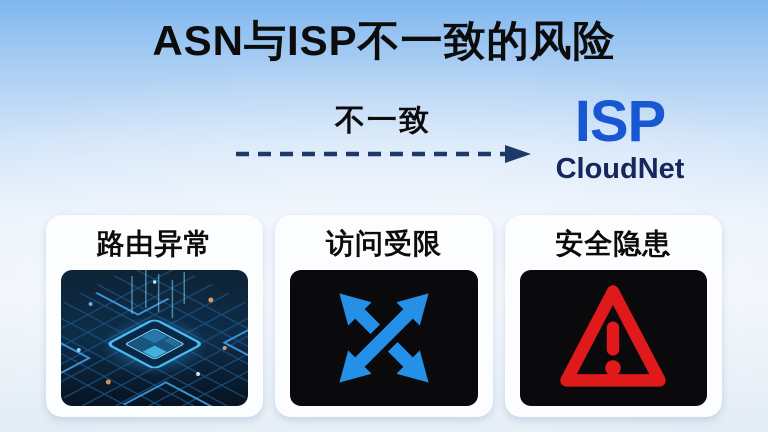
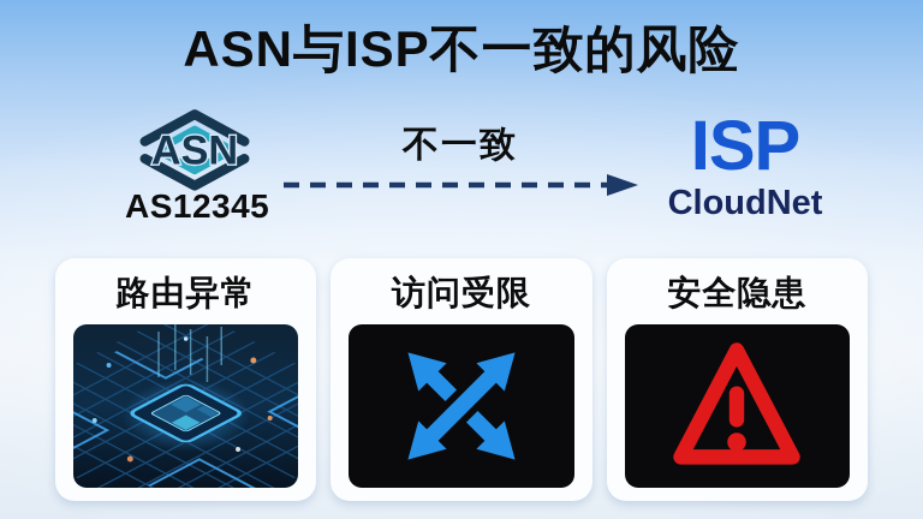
  ASN与ISP不一致的风险
+ ASN
+ AS12345
  不一致
  ISP
  CloudNet
  路由异常
  访问受限
  安全隐患
